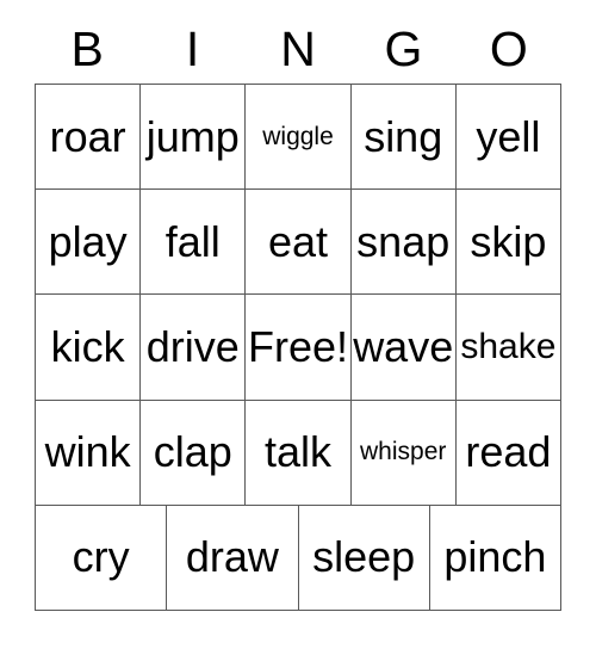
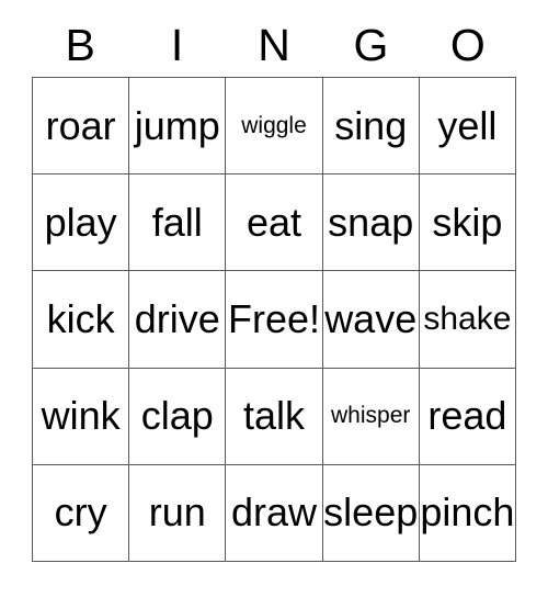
  B
  I
  N
  G
  O
  roar
  jump
  wiggle
  sing
  yell
  play
  fall
  eat
  snap
  skip
  kick
  drive
  Free!
  wave
  shake
  wink
  clap
  talk
  whisper
  read
  cry
+ run
  draw
  sleep
  pinch
